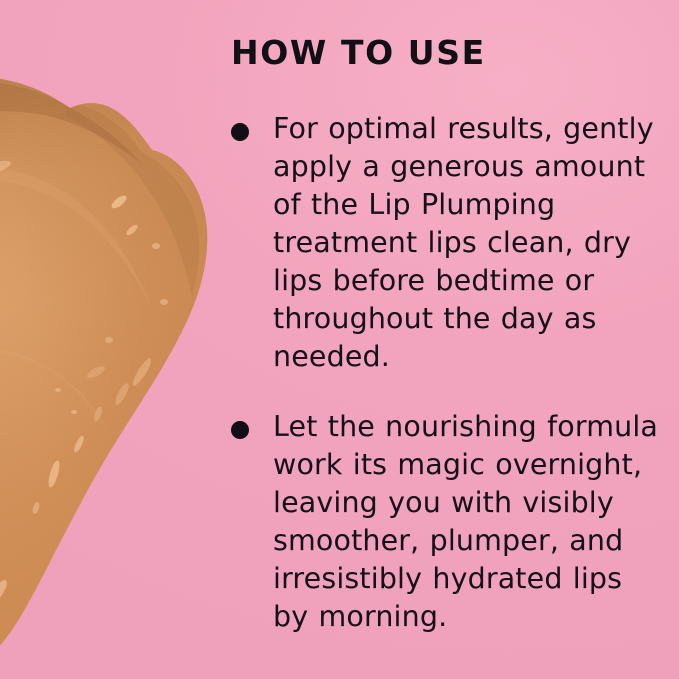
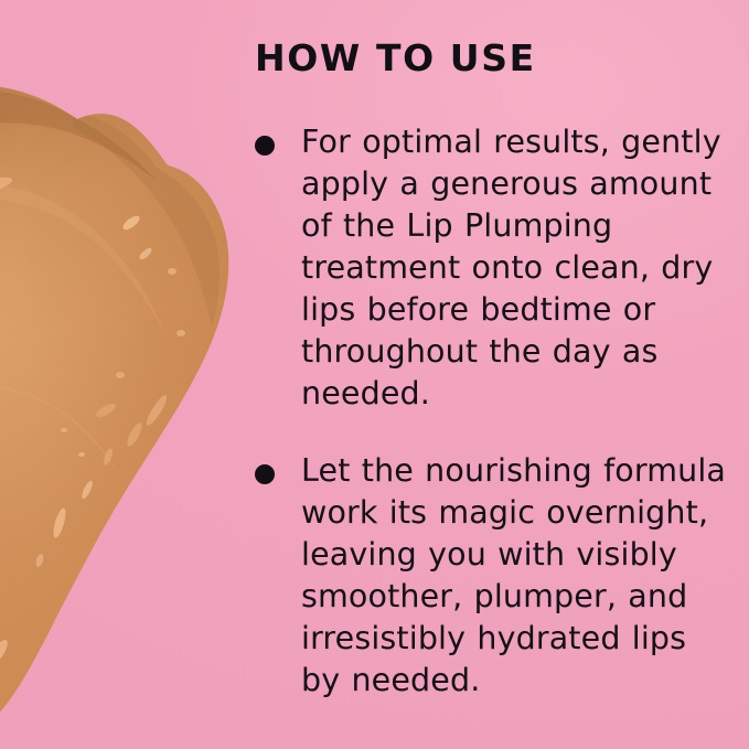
  HOW TO USE
- For optimal results, gently apply a generous amount of the Lip Plumping treatment lips clean, dry lips before bedtime or throughout the day as needed.
+ For optimal results, gently apply a generous amount of the Lip Plumping treatment onto clean, dry lips before bedtime or throughout the day as needed.
- Let the nourishing formula work its magic overnight, leaving you with visibly smoother, plumper, and irresistibly hydrated lips by morning.
+ Let the nourishing formula work its magic overnight, leaving you with visibly smoother, plumper, and irresistibly hydrated lips by needed.
